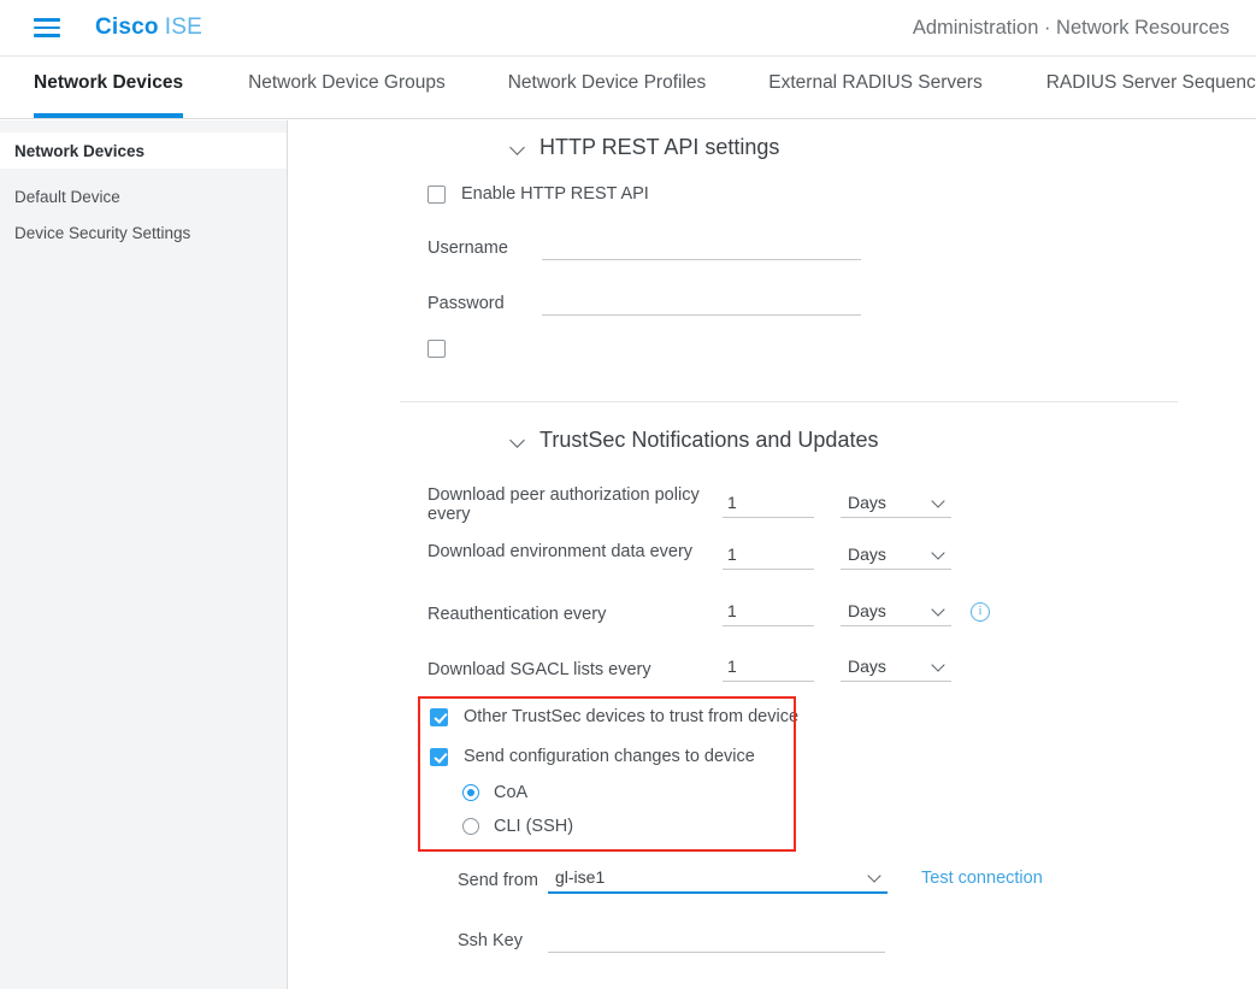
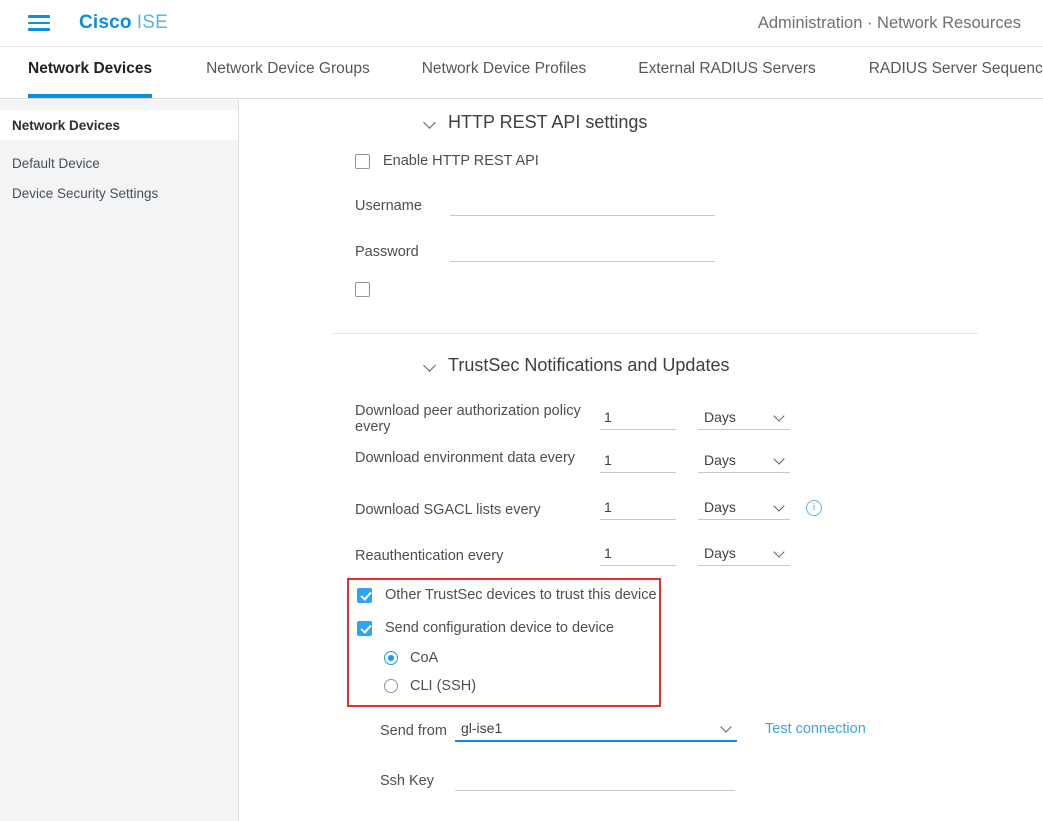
  Cisco ISE
  Administration · Network Resources
  Network Devices
  Network Device Groups
  Network Device Profiles
  External RADIUS Servers
  RADIUS Server Sequenc
  Network Devices
  Default Device
  Device Security Settings
  HTTP REST API settings
  Enable HTTP REST API
  Username
  Password
  TrustSec Notifications and Updates
  Download peer authorization policy every
  1
  Days
  Download environment data every
  1
  Days
- Reauthentication every
+ Download SGACL lists every
  1
  Days
  i
- Download SGACL lists every
+ Reauthentication every
  1
  Days
- Other TrustSec devices to trust from device
+ Other TrustSec devices to trust this device
- Send configuration changes to device
+ Send configuration device to device
  CoA
  CLI (SSH)
  Send from
  gl-ise1
  Test connection
  Ssh Key
